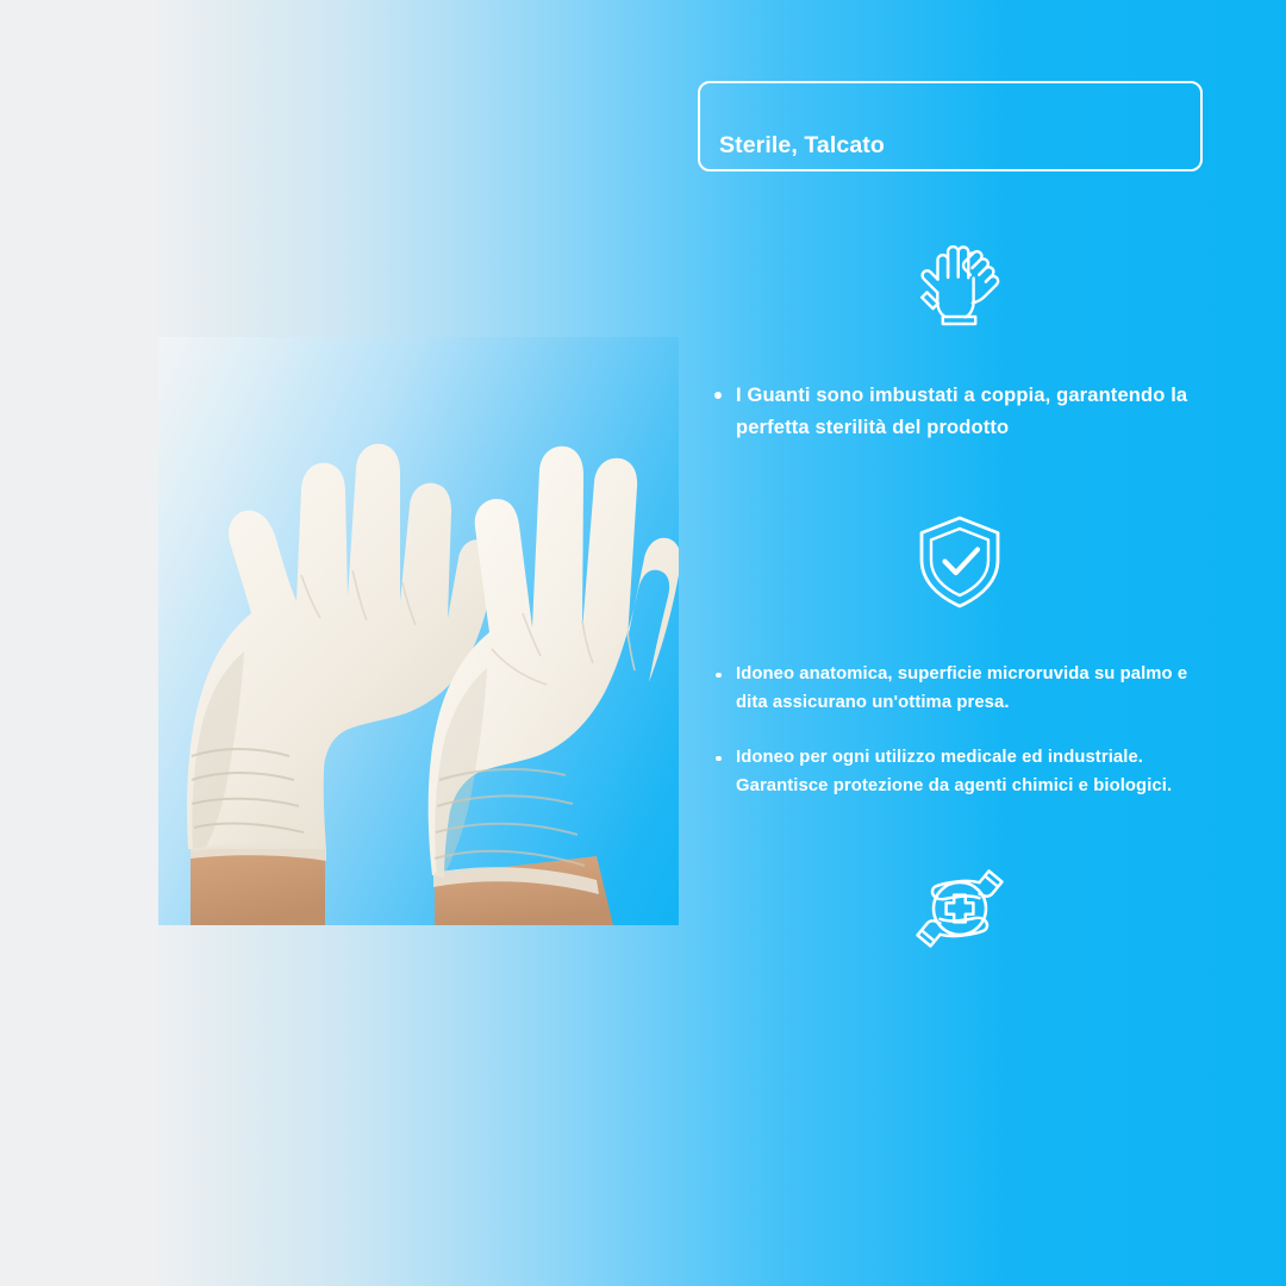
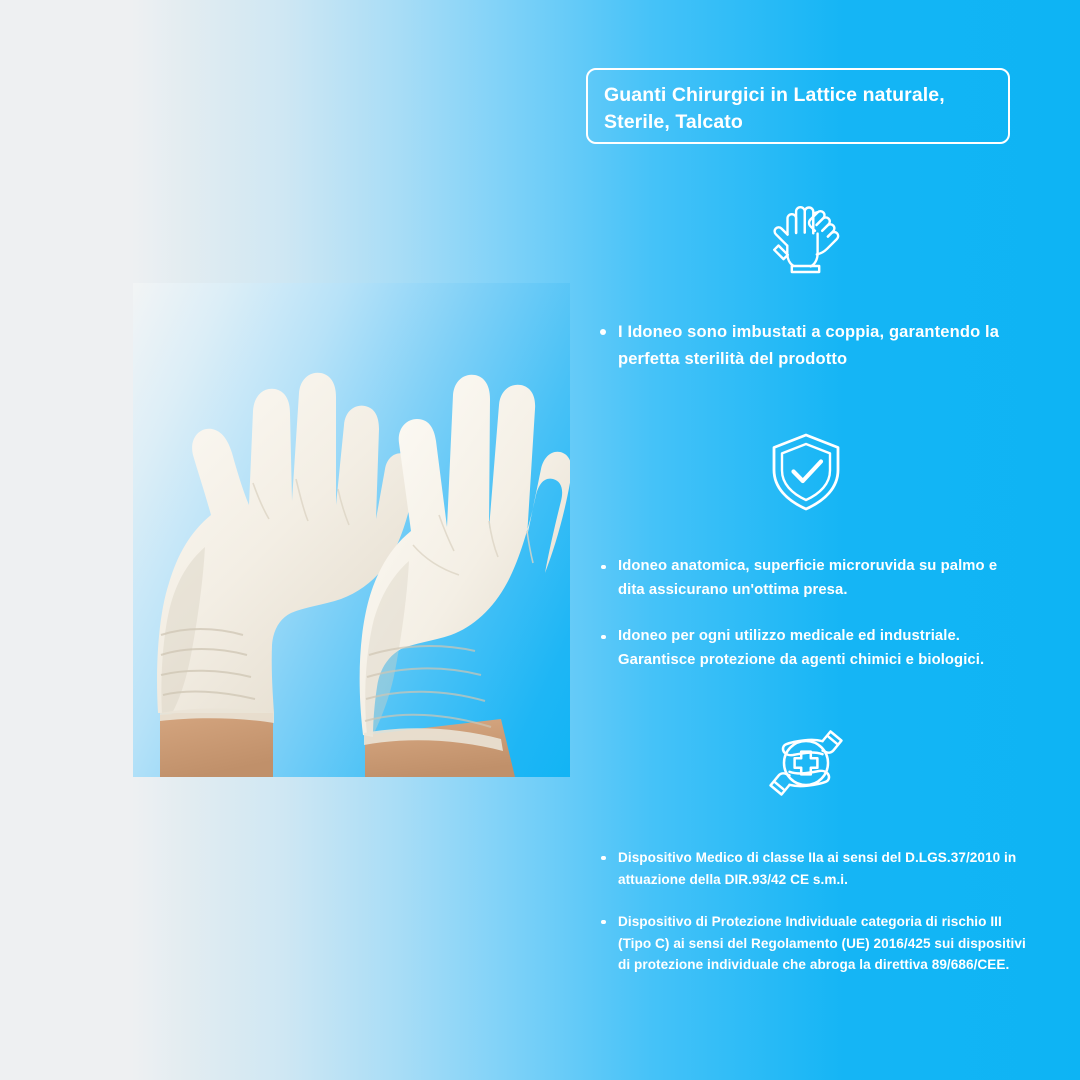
+ Guanti Chirurgici in Lattice naturale,
  Sterile, Talcato
- I Guanti sono imbustati a coppia, garantendo la perfetta sterilità del prodotto
+ I Idoneo sono imbustati a coppia, garantendo la perfetta sterilità del prodotto
  Idoneo anatomica, superficie microruvida su palmo e dita assicurano un'ottima presa.
  Idoneo per ogni utilizzo medicale ed industriale. Garantisce protezione da agenti chimici e biologici.
+ Dispositivo Medico di classe IIa ai sensi del D.LGS.37/2010 in attuazione della DIR.93/42 CE s.m.i.
+ Dispositivo di Protezione Individuale categoria di rischio III (Tipo C) ai sensi del Regolamento (UE) 2016/425 sui dispositivi di protezione individuale che abroga la direttiva 89/686/CEE.
